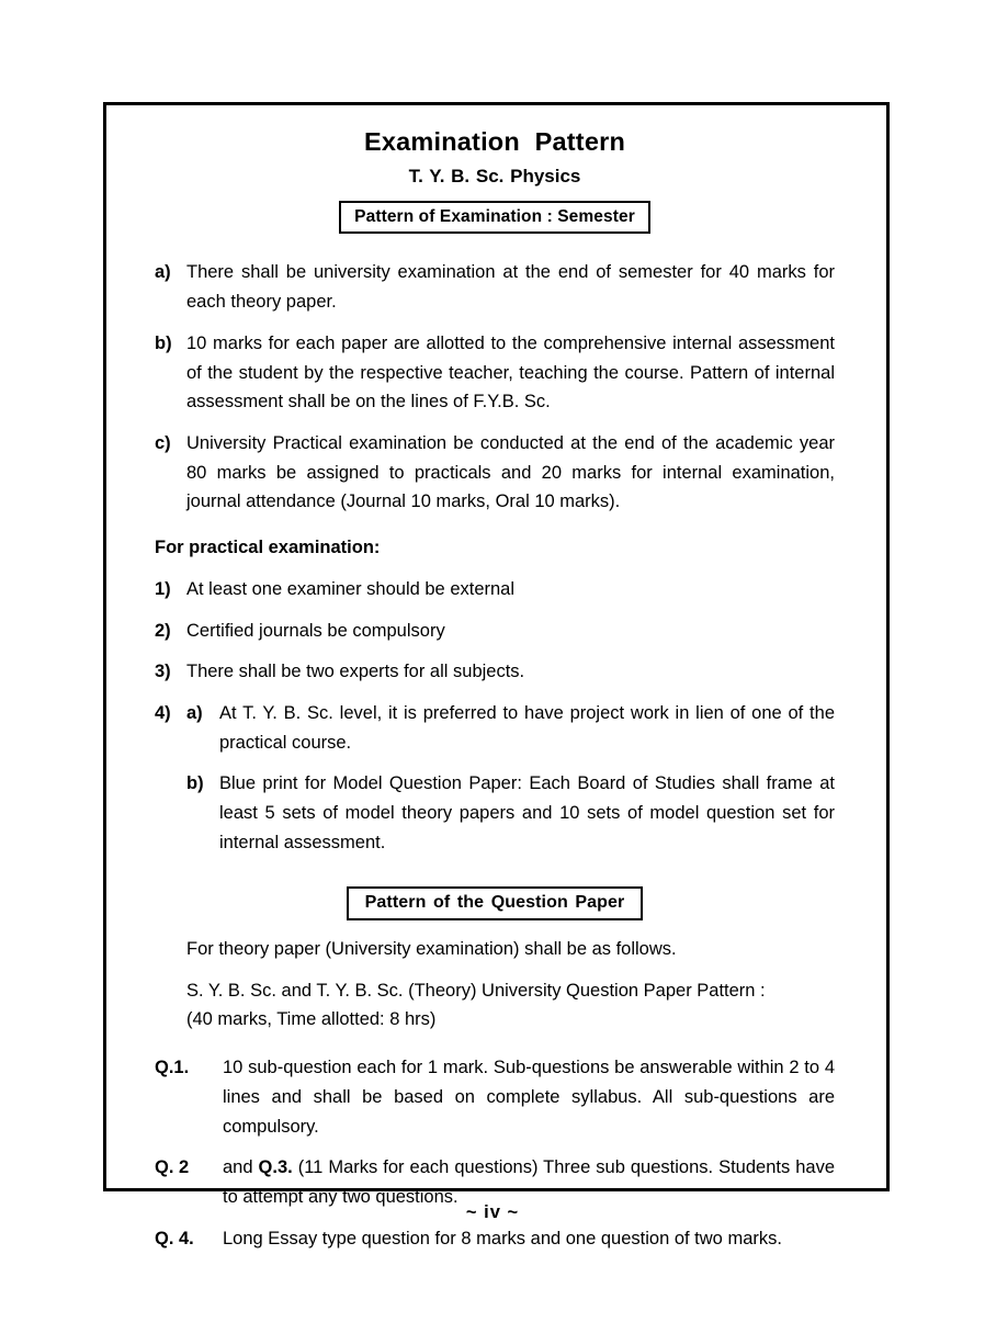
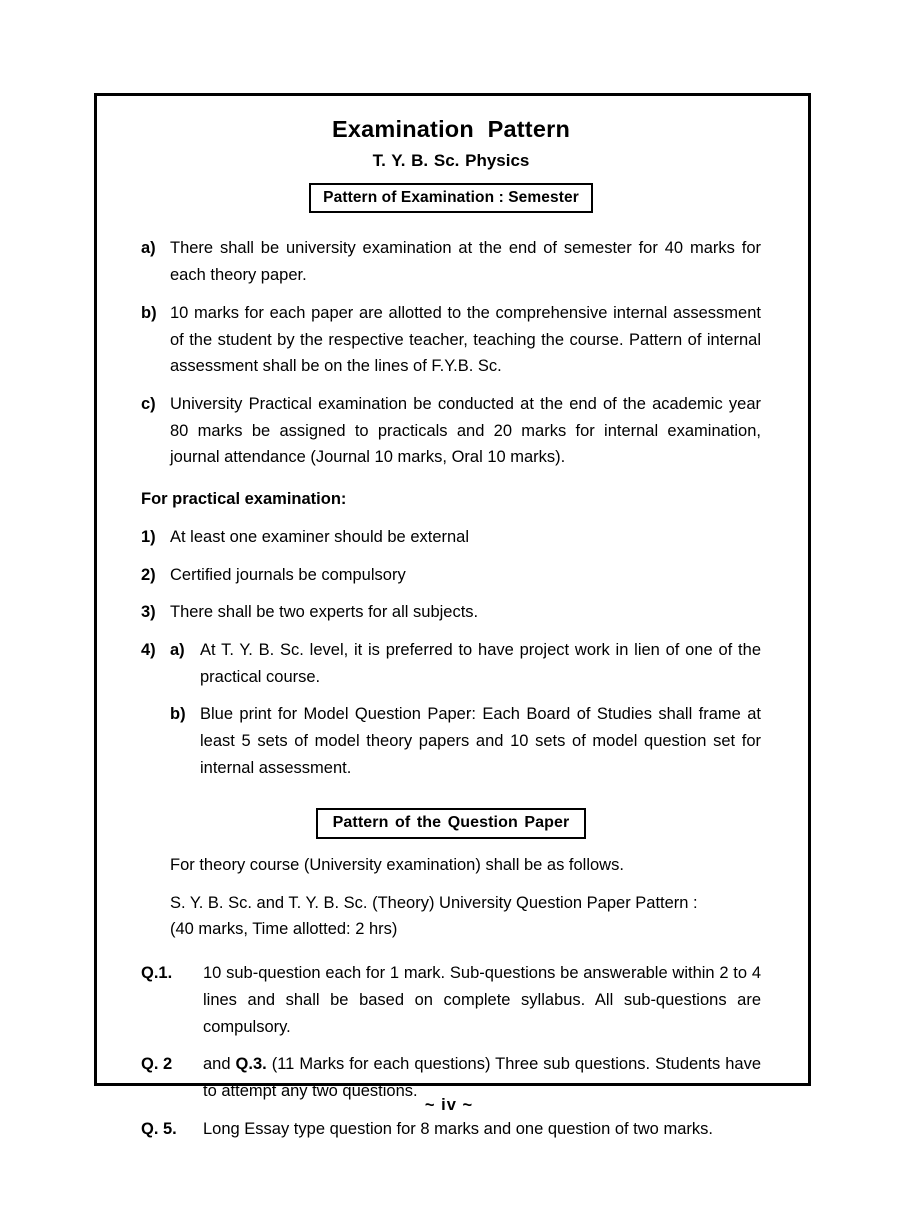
  Examination Pattern
  T. Y. B. Sc. Physics
  Pattern of Examination : Semester
  a)
  There shall be university examination at the end of semester for 40 marks for each theory paper.
  b)
  10 marks for each paper are allotted to the comprehensive internal assessment of the student by the respective teacher, teaching the course. Pattern of internal assessment shall be on the lines of F.Y.B. Sc.
  c)
  University Practical examination be conducted at the end of the academic year 80 marks be assigned to practicals and 20 marks for internal examination, journal attendance (Journal 10 marks, Oral 10 marks).
  For practical examination:
  1)
  At least one examiner should be external
  2)
  Certified journals be compulsory
  3)
  There shall be two experts for all subjects.
  4)
  a)
  At T. Y. B. Sc. level, it is preferred to have project work in lien of one of the practical course.
  b)
  Blue print for Model Question Paper: Each Board of Studies shall frame at least 5 sets of model theory papers and 10 sets of model question set for internal assessment.
  Pattern of the Question Paper
- For theory paper (University examination) shall be as follows.
+ For theory course (University examination) shall be as follows.
  S. Y. B. Sc. and T. Y. B. Sc. (Theory) University Question Paper Pattern :
- (40 marks, Time allotted: 8 hrs)
+ (40 marks, Time allotted: 2 hrs)
  Q.1.
  10 sub-question each for 1 mark. Sub-questions be answerable within 2 to 4 lines and shall be based on complete syllabus. All sub-questions are compulsory.
  Q. 2
  and Q.3. (11 Marks for each questions) Three sub questions. Students have to attempt any two questions.
- Q. 4.
+ Q. 5.
  Long Essay type question for 8 marks and one question of two marks.
  ~ iv ~
